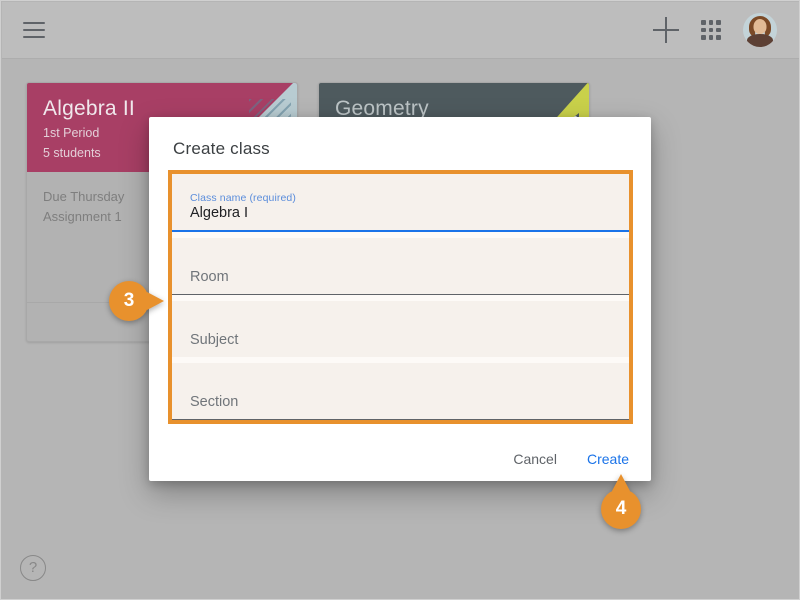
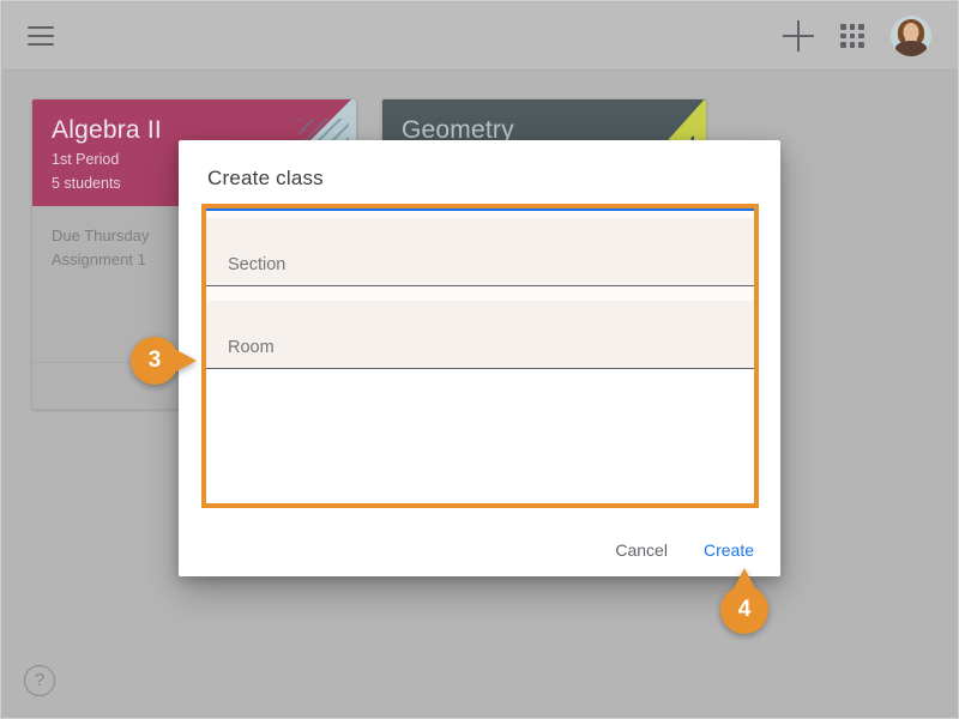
  Algebra II
  1st Period
  5 students
  Due Thursday
  Assignment 1
  Geometry
  ?
  Create class
- Class name (required)
- Algebra I
- Room
+ Section
- Subject
- Section
+ Room
  Cancel
  Create
  3
  4
